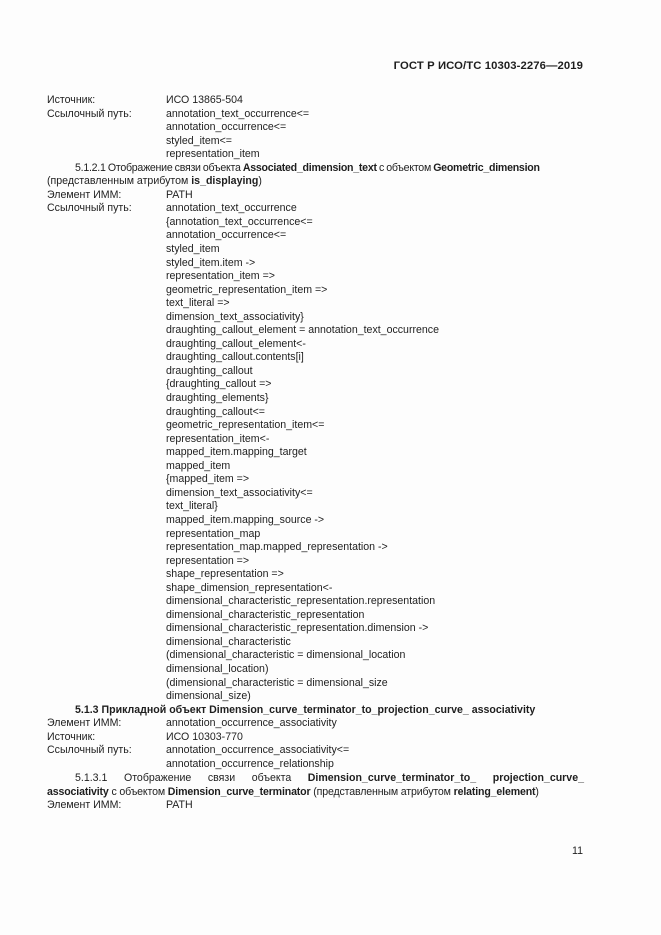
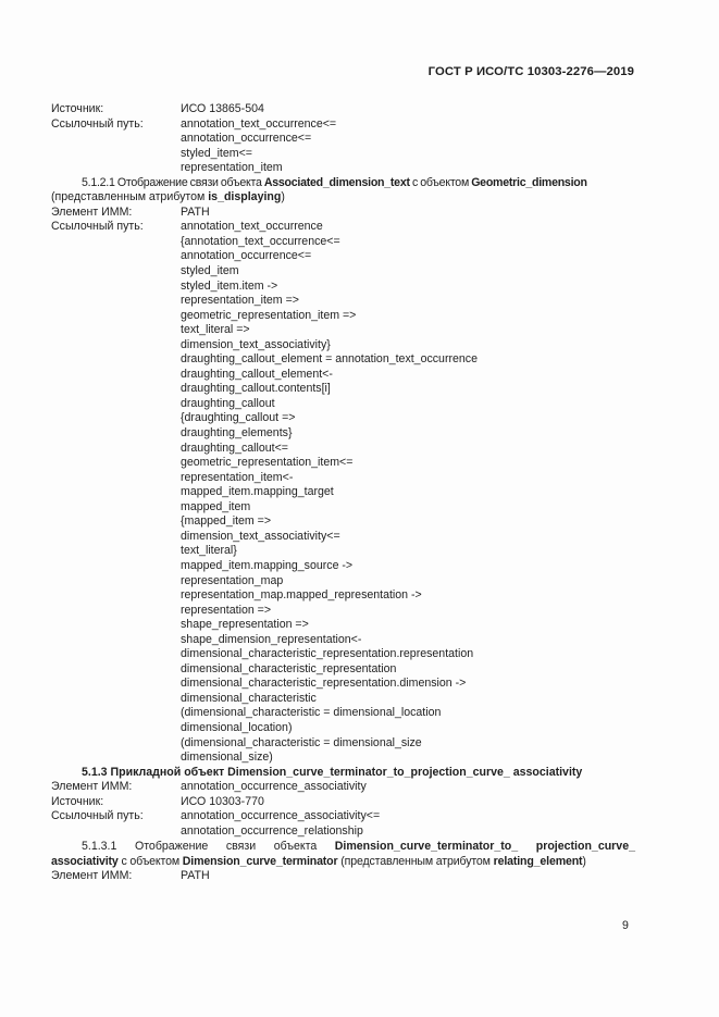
  ГОСТ Р ИСО/ТС 10303-2276—2019
  Источник:
  ИСО 13865-504
  Ссылочный путь:
  annotation_text_occurrence<=
  annotation_occurrence<=
  styled_item<=
  representation_item
  5.1.2.1 Отображение связи объекта Associated_dimension_text с объектом Geometric_dimension
  (представленным атрибутом is_displaying)
  Элемент ИММ:
  PATH
  Ссылочный путь:
  annotation_text_occurrence
  {annotation_text_occurrence<=
  annotation_occurrence<=
  styled_item
  styled_item.item ->
  representation_item =>
  geometric_representation_item =>
  text_literal =>
  dimension_text_associativity}
  draughting_callout_element = annotation_text_occurrence
  draughting_callout_element<-
  draughting_callout.contents[i]
  draughting_callout
  {draughting_callout =>
  draughting_elements}
  draughting_callout<=
  geometric_representation_item<=
  representation_item<-
  mapped_item.mapping_target
  mapped_item
  {mapped_item =>
  dimension_text_associativity<=
  text_literal}
  mapped_item.mapping_source ->
  representation_map
  representation_map.mapped_representation ->
  representation =>
  shape_representation =>
  shape_dimension_representation<-
  dimensional_characteristic_representation.representation
  dimensional_characteristic_representation
  dimensional_characteristic_representation.dimension ->
  dimensional_characteristic
  (dimensional_characteristic = dimensional_location
  dimensional_location)
  (dimensional_characteristic = dimensional_size
  dimensional_size)
  5.1.3 Прикладной объект Dimension_curve_terminator_to_projection_curve_ associativity
  Элемент ИММ:
  annotation_occurrence_associativity
  Источник:
  ИСО 10303-770
  Ссылочный путь:
  annotation_occurrence_associativity<=
  annotation_occurrence_relationship
  5.1.3.1 Отображение связи объекта Dimension_curve_terminator_to_ projection_curve_
  associativity с объектом Dimension_curve_terminator (представленным атрибутом relating_element)
  Элемент ИММ:
  PATH
- 11
+ 9
